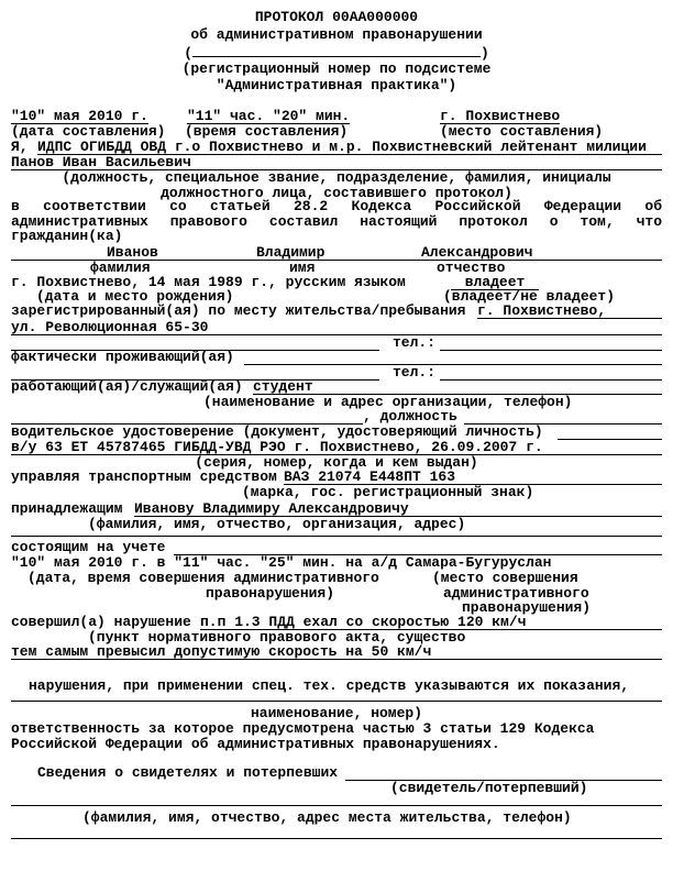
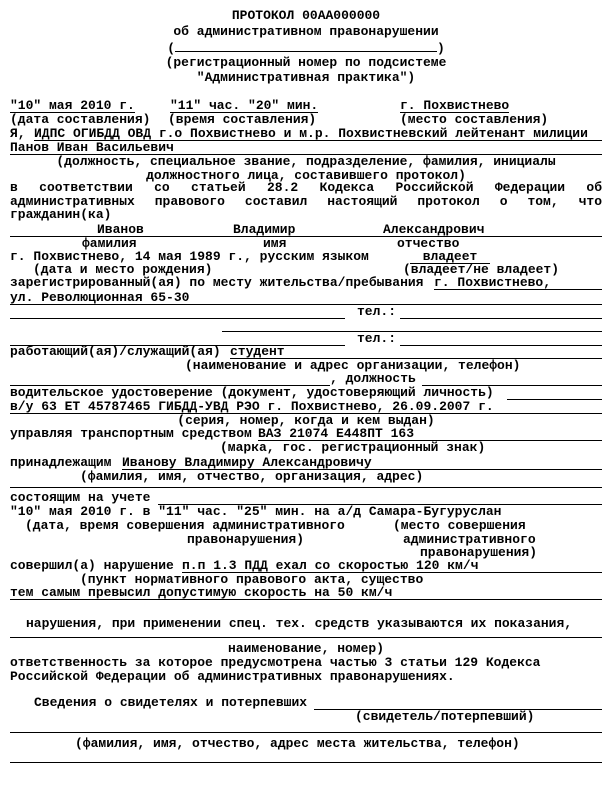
  ПРОТОКОЛ 00АА000000
  об административном правонарушении
  ( )
  (регистрационный номер по подсистеме
  "Административная практика")
  "10" мая 2010 г.
  "11" час. "20" мин.
  г. Похвистнево
  (дата составления)
  (время составления)
  (место составления)
  Я,
  ИДПС ОГИБДД ОВД г.о Похвистнево и м.р. Похвистневский лейтенант милиции
  Панов Иван Васильевич
  (должность, специальное звание, подразделение, фамилия, инициалы
  должностного лица, составившего протокол)
  в соответствии со статьей 28.2 Кодекса Российской Федерации об
  административных правового составил настоящий протокол о том, что
  гражданин(ка)
  Иванов
  Владимир
  Александрович
  фамилия
  имя
  отчество
  г. Похвистнево, 14 мая 1989 г., русским языком
  владеет
  (дата и место рождения)
  (владеет/не владеет)
  зарегистрированный(ая) по месту жительства/пребывания
  г. Похвистнево,
  ул. Революционная 65-30
  тел.:
- фактически проживающий(ая)
  тел.:
  работающий(ая)/служащий(ая)
  студент
  (наименование и адрес организации, телефон)
  , должность
  водительское удостоверение (документ, удостоверяющий личность)
  в/у 63 ЕТ 45787465 ГИБДД-УВД РЭО г. Похвистнево, 26.09.2007 г.
  (серия, номер, когда и кем выдан)
  управляя транспортным средством
  ВАЗ 21074 Е448ПТ 163
  (марка, гос. регистрационный знак)
  принадлежащим
  Иванову Владимиру Александровичу
  (фамилия, имя, отчество, организация, адрес)
  состоящим на учете
  "10" мая 2010 г. в "11" час. "25" мин. на а/д Самара-Бугуруслан
  (дата, время совершения административного
  (место совершения
  правонарушения)
  административного
  правонарушения)
  совершил(а) нарушение
  п.п 1.3 ПДД ехал со скоростью 120 км/ч
  (пункт нормативного правового акта, существо
  тем самым превысил допустимую скорость на 50 км/ч
  нарушения, при применении спец. тех. средств указываются их показания,
  наименование, номер)
  ответственность за которое предусмотрена частью 3 статьи 129 Кодекса
  Российской Федерации об административных правонарушениях.
  Сведения о свидетелях и потерпевших
  (свидетель/потерпевший)
  (фамилия, имя, отчество, адрес места жительства, телефон)
